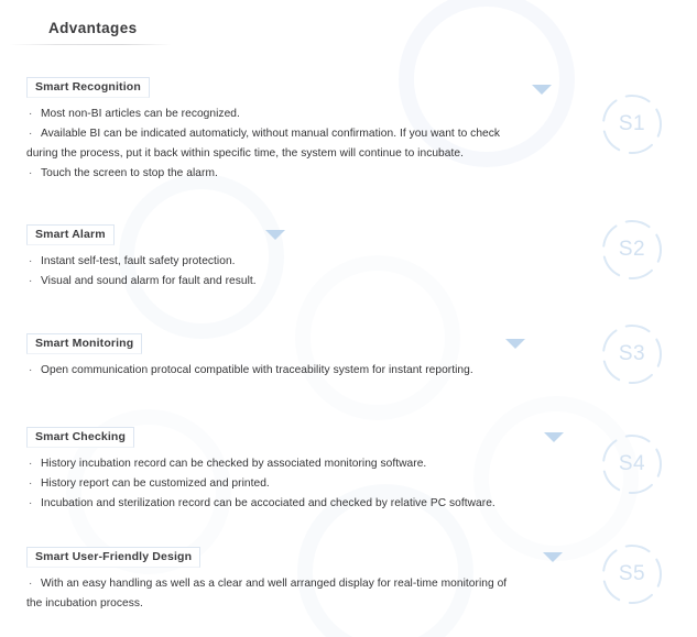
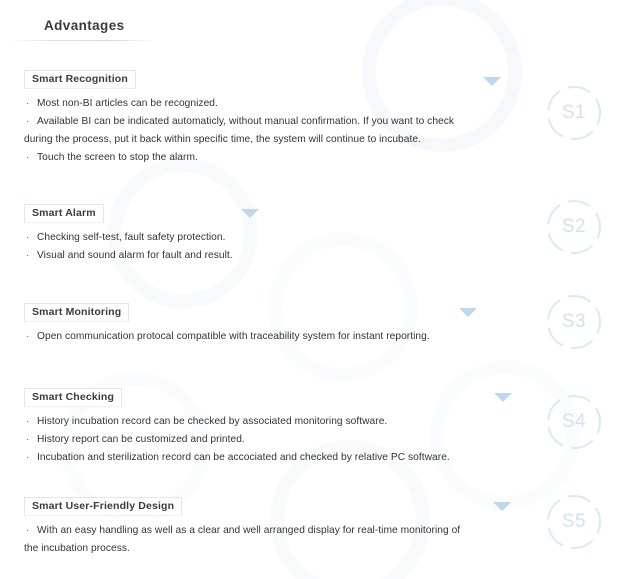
  Advantages
  S1
  S2
  S3
  S4
  S5
  Smart Recognition
  ·
  Most non-BI articles can be recognized.
  ·
  Available BI can be indicated automaticly, without manual confirmation. If you want to check
  during the process, put it back within specific time, the system will continue to incubate.
  ·
  Touch the screen to stop the alarm.
  Smart Alarm
  ·
- Instant self-test, fault safety protection.
+ Checking self-test, fault safety protection.
  ·
  Visual and sound alarm for fault and result.
  Smart Monitoring
  ·
  Open communication protocal compatible with traceability system for instant reporting.
  Smart Checking
  ·
  History incubation record can be checked by associated monitoring software.
  ·
  History report can be customized and printed.
  ·
  Incubation and sterilization record can be accociated and checked by relative PC software.
  Smart User-Friendly Design
  ·
  With an easy handling as well as a clear and well arranged display for real-time monitoring of
  the incubation process.
